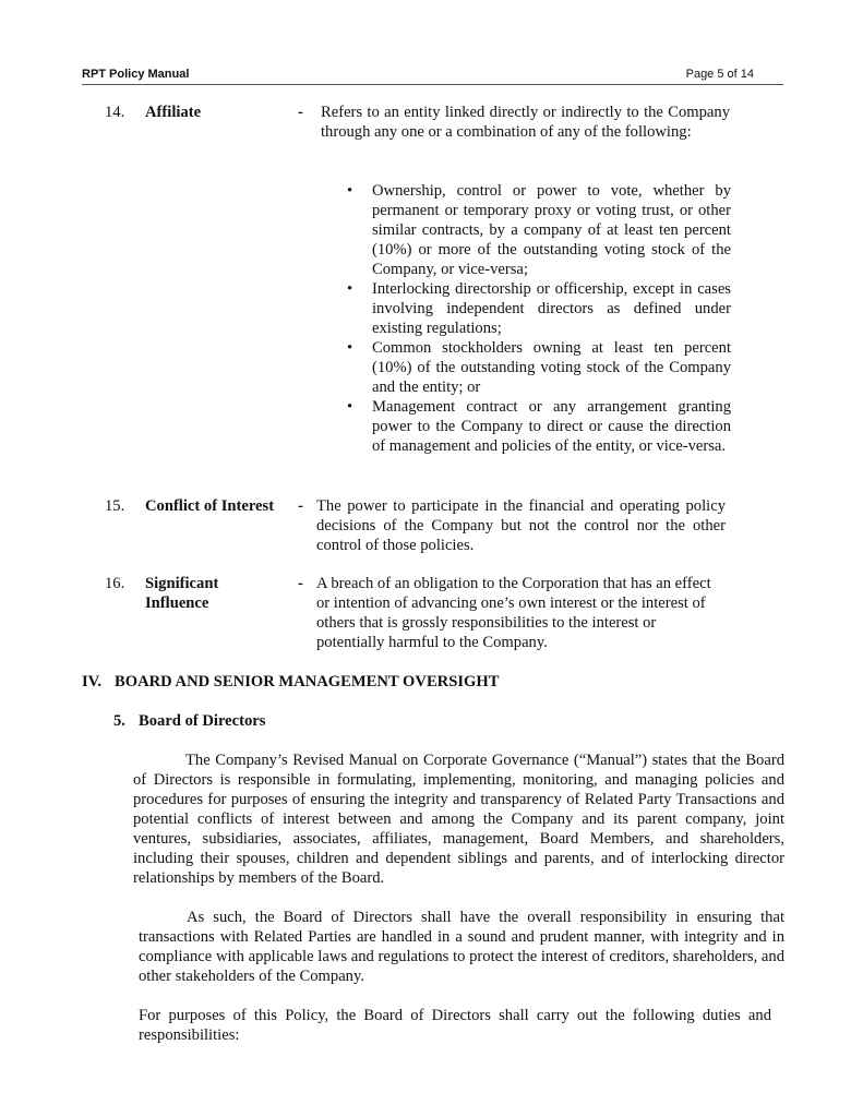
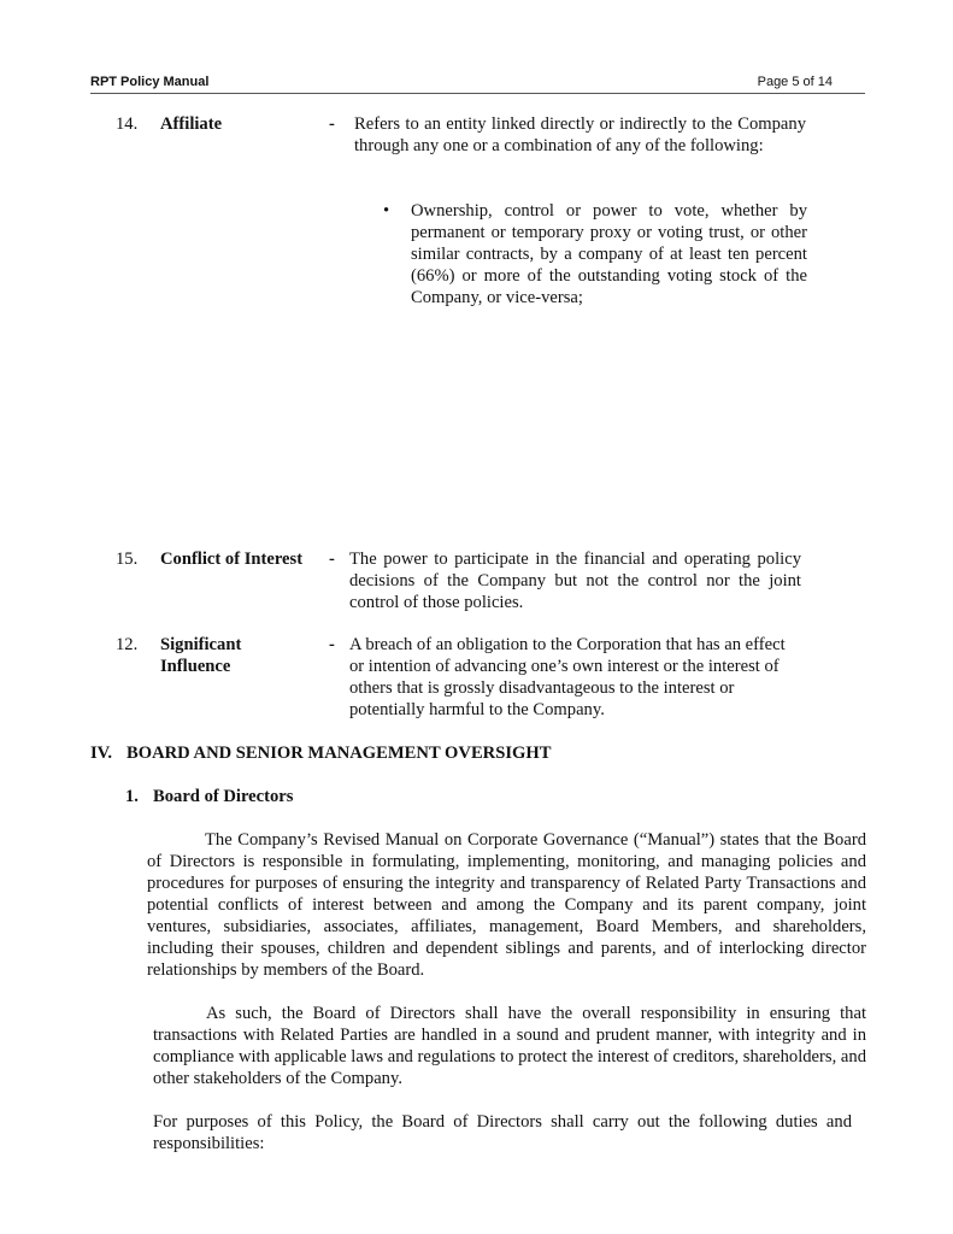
  RPT Policy Manual
  Page 5 of 14
  14.
  Affiliate
  -
  Refers to an entity linked directly or indirectly to the Company through any one or a combination of any of the following:
- Ownership, control or power to vote, whether by permanent or temporary proxy or voting trust, or other similar contracts, by a company of at least ten percent (10%) or more of the outstanding voting stock of the Company, or vice-versa;
+ Ownership, control or power to vote, whether by permanent or temporary proxy or voting trust, or other similar contracts, by a company of at least ten percent (66%) or more of the outstanding voting stock of the Company, or vice-versa;
- Interlocking directorship or officership, except in cases involving independent directors as defined under existing regulations;
- Common stockholders owning at least ten percent (10%) of the outstanding voting stock of the Company and the entity; or
- Management contract or any arrangement granting power to the Company to direct or cause the direction of management and policies of the entity, or vice-versa.
  15.
  Conflict of Interest
  -
- The power to participate in the financial and operating policy decisions of the Company but not the control nor the other control of those policies.
+ The power to participate in the financial and operating policy decisions of the Company but not the control nor the joint control of those policies.
- 16.
+ 12.
  Significant Influence
  -
- A breach of an obligation to the Corporation that has an effect or intention of advancing one’s own interest or the interest of others that is grossly responsibilities to the interest or potentially harmful to the Company.
+ A breach of an obligation to the Corporation that has an effect or intention of advancing one’s own interest or the interest of others that is grossly disadvantageous to the interest or potentially harmful to the Company.
  IV. BOARD AND SENIOR MANAGEMENT OVERSIGHT
- 5. Board of Directors
+ 1. Board of Directors
  The Company’s Revised Manual on Corporate Governance (“Manual”) states that the Board of Directors is responsible in formulating, implementing, monitoring, and managing policies and procedures for purposes of ensuring the integrity and transparency of Related Party Transactions and potential conflicts of interest between and among the Company and its parent company, joint ventures, subsidiaries, associates, affiliates, management, Board Members, and shareholders, including their spouses, children and dependent siblings and parents, and of interlocking director relationships by members of the Board.
  As such, the Board of Directors shall have the overall responsibility in ensuring that transactions with Related Parties are handled in a sound and prudent manner, with integrity and in compliance with applicable laws and regulations to protect the interest of creditors, shareholders, and other stakeholders of the Company.
  For purposes of this Policy, the Board of Directors shall carry out the following duties and responsibilities:
